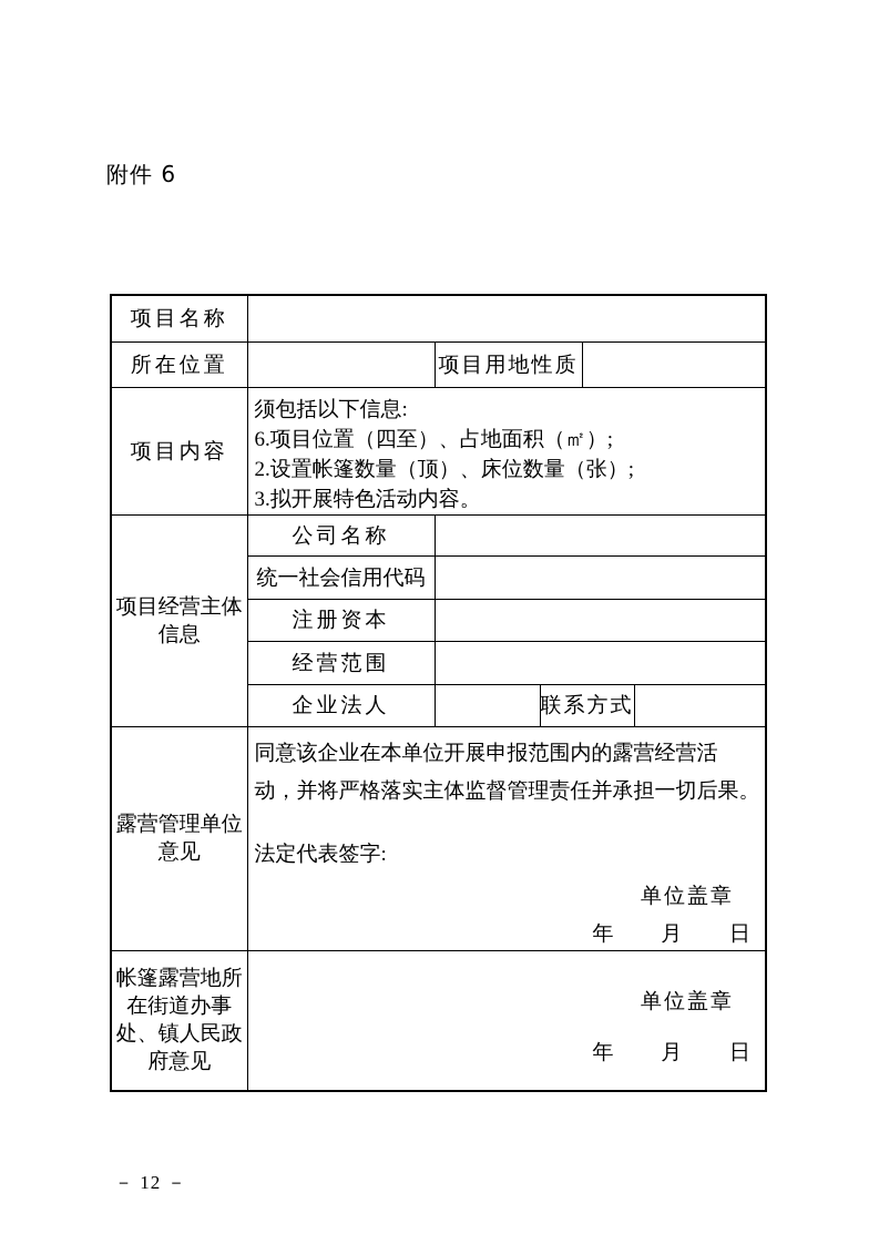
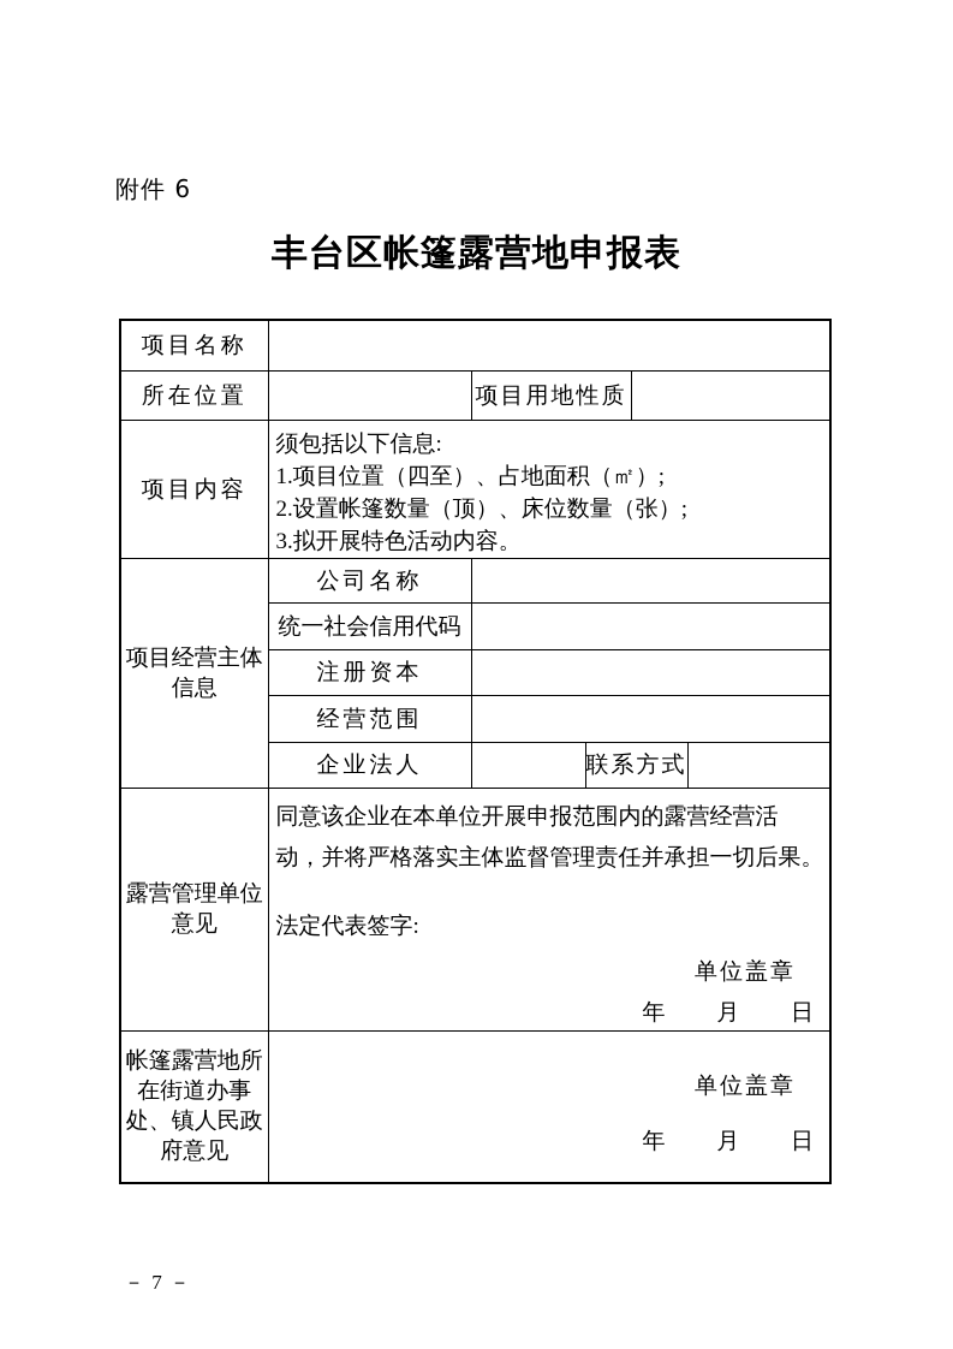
  附件 6
+ 丰台区帐篷露营地申报表
  项目名称
  所在位置		项目用地性质
- 项目内容	须包括以下信息: 6.项目位置（四至）、占地面积（㎡）; 2.设置帐篷数量（顶）、床位数量（张）; 3.拟开展特色活动内容。
+ 项目内容	须包括以下信息: 1.项目位置（四至）、占地面积（㎡）; 2.设置帐篷数量（顶）、床位数量（张）; 3.拟开展特色活动内容。
  项目经营主体信息	公司名称
  统一社会信用代码
  注册资本
  经营范围
  企业法人		联系方式
  露营管理单位意见	同意该企业在本单位开展申报范围内的露营经营活 动，并将严格落实主体监督管理责任并承担一切后果。 法定代表签字: 单位盖章 年 月 日
  帐篷露营地所在街道办事处、镇人民政府意见	单位盖章 年 月 日
- － 12 －
+ － 7 －
